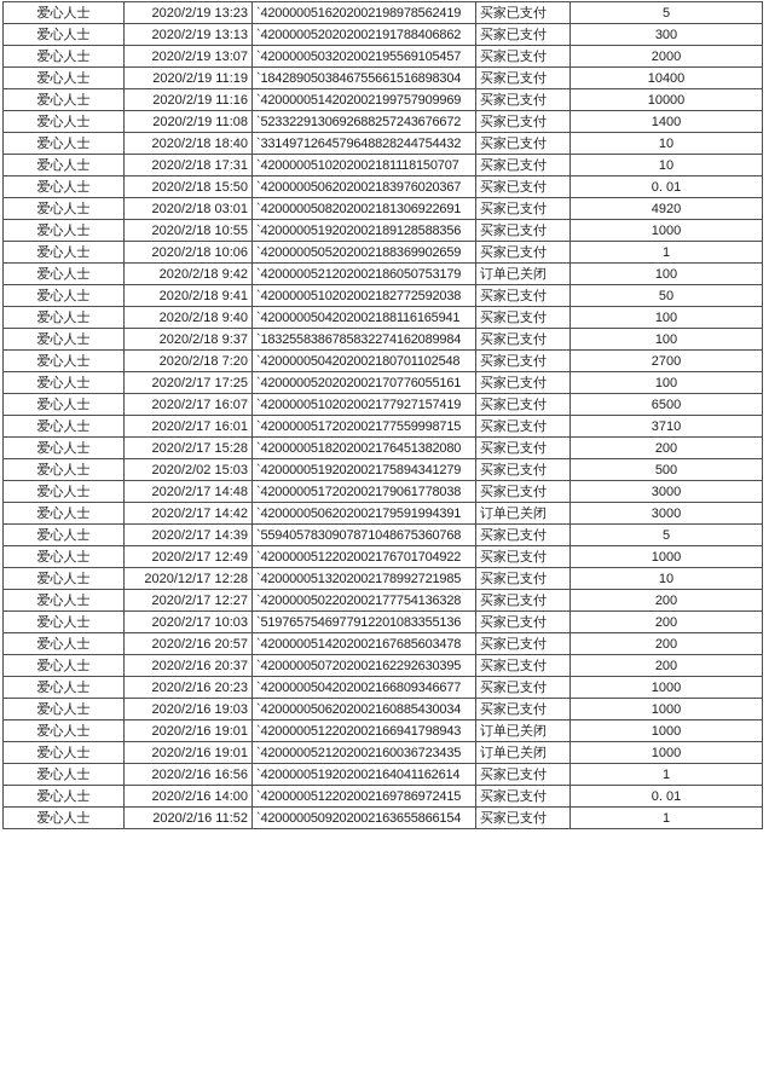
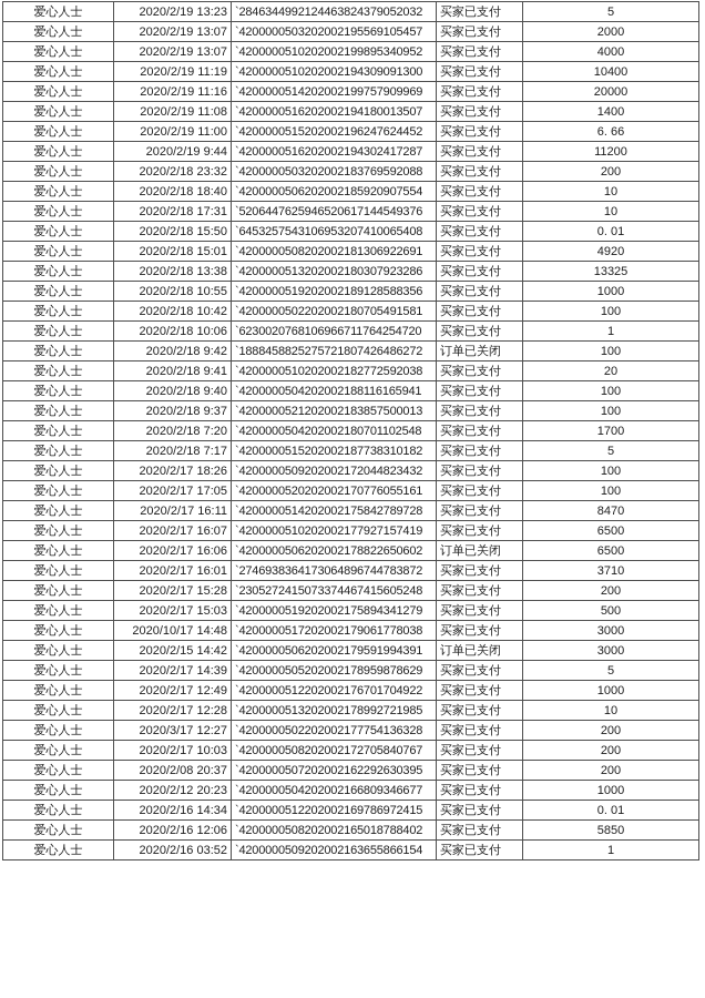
- 爱心人士	2020/2/19 13:23	`4200000516202002198978562419	买家已支付	5
+ 爱心人士	2020/2/19 13:23	`2846344992124463824379052032	买家已支付	5
- 爱心人士	2020/2/19 13:13	`4200000520202002191788406862	买家已支付	300
  爱心人士	2020/2/19 13:07	`4200000503202002195569105457	买家已支付	2000
+ 爱心人士	2020/2/19 13:07	`4200000510202002199895340952	买家已支付	4000
- 爱心人士	2020/2/19 11:19	`1842890503846755661516898304	买家已支付	10400
+ 爱心人士	2020/2/19 11:19	`4200000510202002194309091300	买家已支付	10400
- 爱心人士	2020/2/19 11:16	`4200000514202002199757909969	买家已支付	10000
+ 爱心人士	2020/2/19 11:16	`4200000514202002199757909969	买家已支付	20000
- 爱心人士	2020/2/19 11:08	`5233229130692688257243676672	买家已支付	1400
+ 爱心人士	2020/2/19 11:08	`4200000516202002194180013507	买家已支付	1400
+ 爱心人士	2020/2/19 11:00	`4200000515202002196247624452	买家已支付	6. 66
+ 爱心人士	2020/2/19 9:44	`4200000516202002194302417287	买家已支付	11200
+ 爱心人士	2020/2/18 23:32	`4200000503202002183769592088	买家已支付	200
- 爱心人士	2020/2/18 18:40	`3314971264579648828244754432	买家已支付	10
+ 爱心人士	2020/2/18 18:40	`4200000506202002185920907554	买家已支付	10
- 爱心人士	2020/2/18 17:31	`4200000510202002181118150707	买家已支付	10
+ 爱心人士	2020/2/18 17:31	`5206447625946520617144549376	买家已支付	10
- 爱心人士	2020/2/18 15:50	`4200000506202002183976020367	买家已支付	0. 01
+ 爱心人士	2020/2/18 15:50	`6453257543106953207410065408	买家已支付	0. 01
- 爱心人士	2020/2/18 03:01	`4200000508202002181306922691	买家已支付	4920
+ 爱心人士	2020/2/18 15:01	`4200000508202002181306922691	买家已支付	4920
+ 爱心人士	2020/2/18 13:38	`4200000513202002180307923286	买家已支付	13325
  爱心人士	2020/2/18 10:55	`4200000519202002189128588356	买家已支付	1000
+ 爱心人士	2020/2/18 10:42	`4200000502202002180705491581	买家已支付	100
- 爱心人士	2020/2/18 10:06	`4200000505202002188369902659	买家已支付	1
+ 爱心人士	2020/2/18 10:06	`6230020768106966711764254720	买家已支付	1
- 爱心人士	2020/2/18 9:42	`4200000521202002186050753179	订单已关闭	100
+ 爱心人士	2020/2/18 9:42	`1888458825275721807426486272	订单已关闭	100
- 爱心人士	2020/2/18 9:41	`4200000510202002182772592038	买家已支付	50
+ 爱心人士	2020/2/18 9:41	`4200000510202002182772592038	买家已支付	20
  爱心人士	2020/2/18 9:40	`4200000504202002188116165941	买家已支付	100
- 爱心人士	2020/2/18 9:37	`1832558386785832274162089984	买家已支付	100
+ 爱心人士	2020/2/18 9:37	`4200000521202002183857500013	买家已支付	100
- 爱心人士	2020/2/18 7:20	`4200000504202002180701102548	买家已支付	2700
+ 爱心人士	2020/2/18 7:20	`4200000504202002180701102548	买家已支付	1700
+ 爱心人士	2020/2/18 7:17	`4200000515202002187738310182	买家已支付	5
+ 爱心人士	2020/2/17 18:26	`4200000509202002172044823432	买家已支付	100
- 爱心人士	2020/2/17 17:25	`4200000520202002170776055161	买家已支付	100
+ 爱心人士	2020/2/17 17:05	`4200000520202002170776055161	买家已支付	100
+ 爱心人士	2020/2/17 16:11	`4200000514202002175842789728	买家已支付	8470
  爱心人士	2020/2/17 16:07	`4200000510202002177927157419	买家已支付	6500
+ 爱心人士	2020/2/17 16:06	`4200000506202002178822650602	订单已关闭	6500
- 爱心人士	2020/2/17 16:01	`4200000517202002177559998715	买家已支付	3710
+ 爱心人士	2020/2/17 16:01	`2746938364173064896744783872	买家已支付	3710
- 爱心人士	2020/2/17 15:28	`4200000518202002176451382080	买家已支付	200
+ 爱心人士	2020/2/17 15:28	`2305272415073374467415605248	买家已支付	200
- 爱心人士	2020/2/02 15:03	`4200000519202002175894341279	买家已支付	500
+ 爱心人士	2020/2/17 15:03	`4200000519202002175894341279	买家已支付	500
- 爱心人士	2020/2/17 14:48	`4200000517202002179061778038	买家已支付	3000
+ 爱心人士	2020/10/17 14:48	`4200000517202002179061778038	买家已支付	3000
- 爱心人士	2020/2/17 14:42	`4200000506202002179591994391	订单已关闭	3000
+ 爱心人士	2020/2/15 14:42	`4200000506202002179591994391	订单已关闭	3000
- 爱心人士	2020/2/17 14:39	`5594057830907871048675360768	买家已支付	5
+ 爱心人士	2020/2/17 14:39	`4200000505202002178959878629	买家已支付	5
  爱心人士	2020/2/17 12:49	`4200000512202002176701704922	买家已支付	1000
- 爱心人士	2020/12/17 12:28	`4200000513202002178992721985	买家已支付	10
+ 爱心人士	2020/2/17 12:28	`4200000513202002178992721985	买家已支付	10
- 爱心人士	2020/2/17 12:27	`4200000502202002177754136328	买家已支付	200
+ 爱心人士	2020/3/17 12:27	`4200000502202002177754136328	买家已支付	200
- 爱心人士	2020/2/17 10:03	`5197657546977912201083355136	买家已支付	200
+ 爱心人士	2020/2/17 10:03	`4200000508202002172705840767	买家已支付	200
- 爱心人士	2020/2/16 20:57	`4200000514202002167685603478	买家已支付	200
- 爱心人士	2020/2/16 20:37	`4200000507202002162292630395	买家已支付	200
+ 爱心人士	2020/2/08 20:37	`4200000507202002162292630395	买家已支付	200
- 爱心人士	2020/2/16 20:23	`4200000504202002166809346677	买家已支付	1000
+ 爱心人士	2020/2/12 20:23	`4200000504202002166809346677	买家已支付	1000
- 爱心人士	2020/2/16 19:03	`4200000506202002160885430034	买家已支付	1000
- 爱心人士	2020/2/16 19:01	`4200000512202002166941798943	订单已关闭	1000
- 爱心人士	2020/2/16 19:01	`4200000521202002160036723435	订单已关闭	1000
- 爱心人士	2020/2/16 16:56	`4200000519202002164041162614	买家已支付	1
- 爱心人士	2020/2/16 14:00	`4200000512202002169786972415	买家已支付	0. 01
+ 爱心人士	2020/2/16 14:34	`4200000512202002169786972415	买家已支付	0. 01
+ 爱心人士	2020/2/16 12:06	`4200000508202002165018788402	买家已支付	5850
- 爱心人士	2020/2/16 11:52	`4200000509202002163655866154	买家已支付	1
+ 爱心人士	2020/2/16 03:52	`4200000509202002163655866154	买家已支付	1
